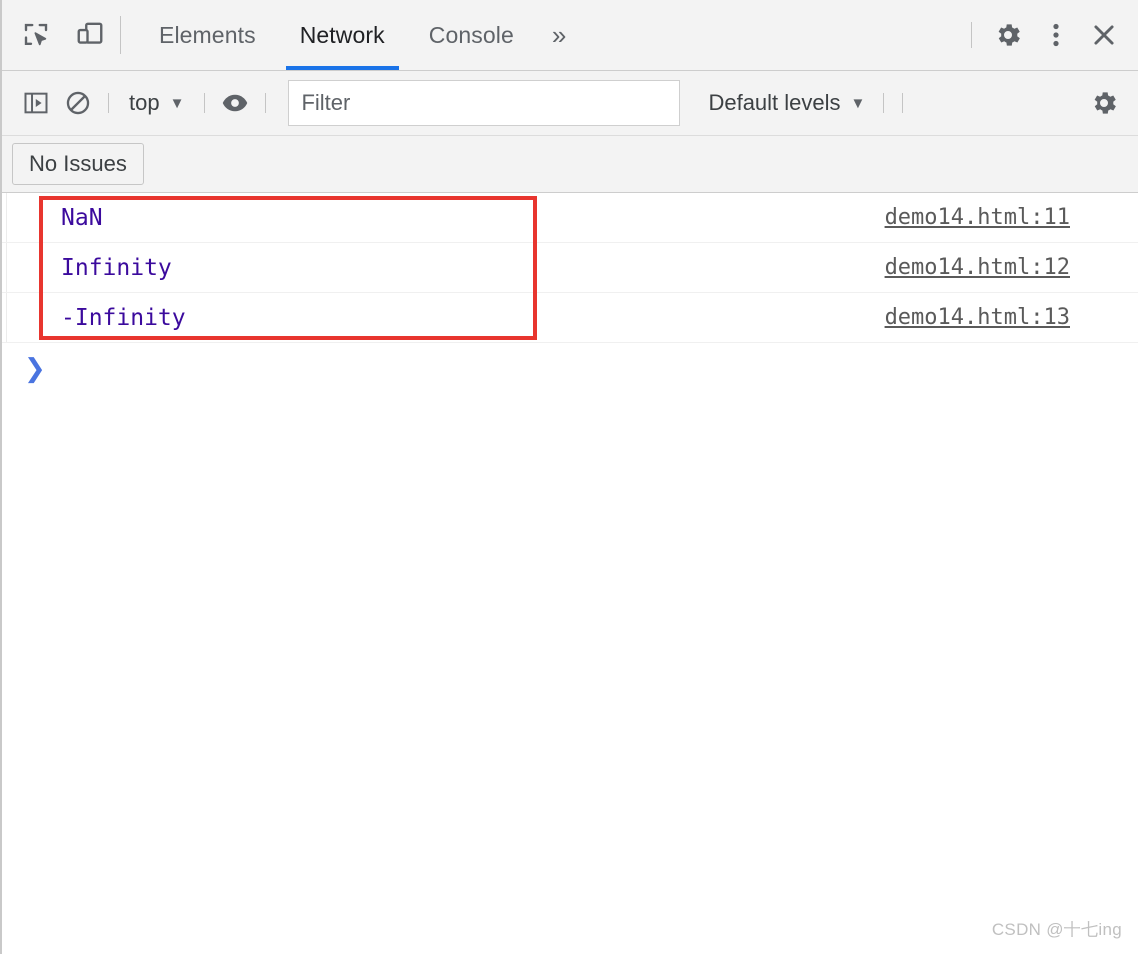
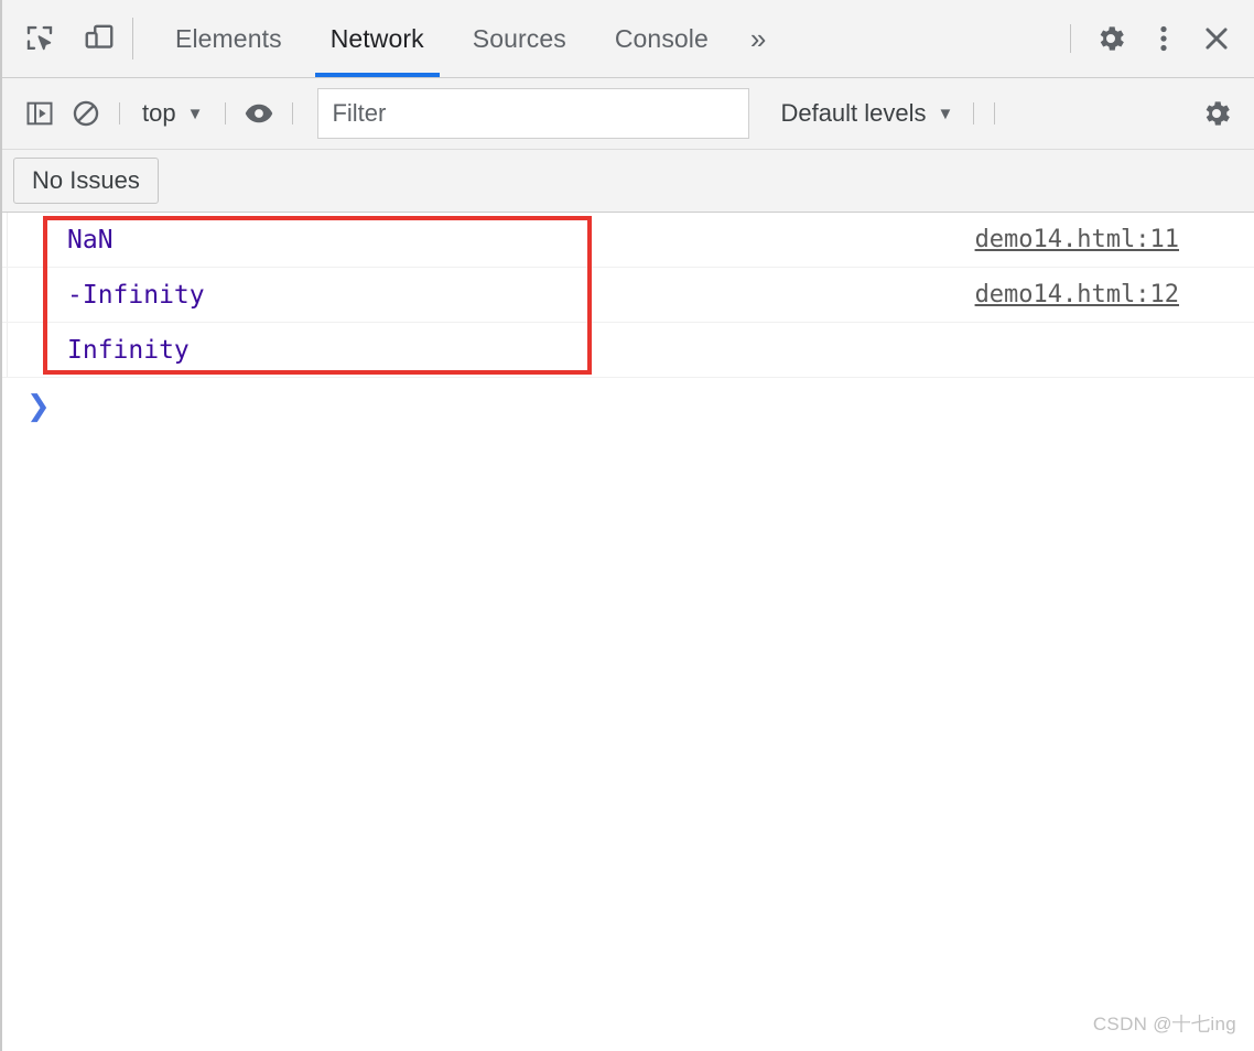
  Elements
  Network
+ Sources
  Console
  »
  top
  ▼
  Filter
  Default levels
  ▼
  No Issues
  NaN
  demo14.html:11
- Infinity
+ -Infinity
  demo14.html:12
- -Infinity
+ Infinity
- demo14.html:13
  ❯
  CSDN @十七ing
